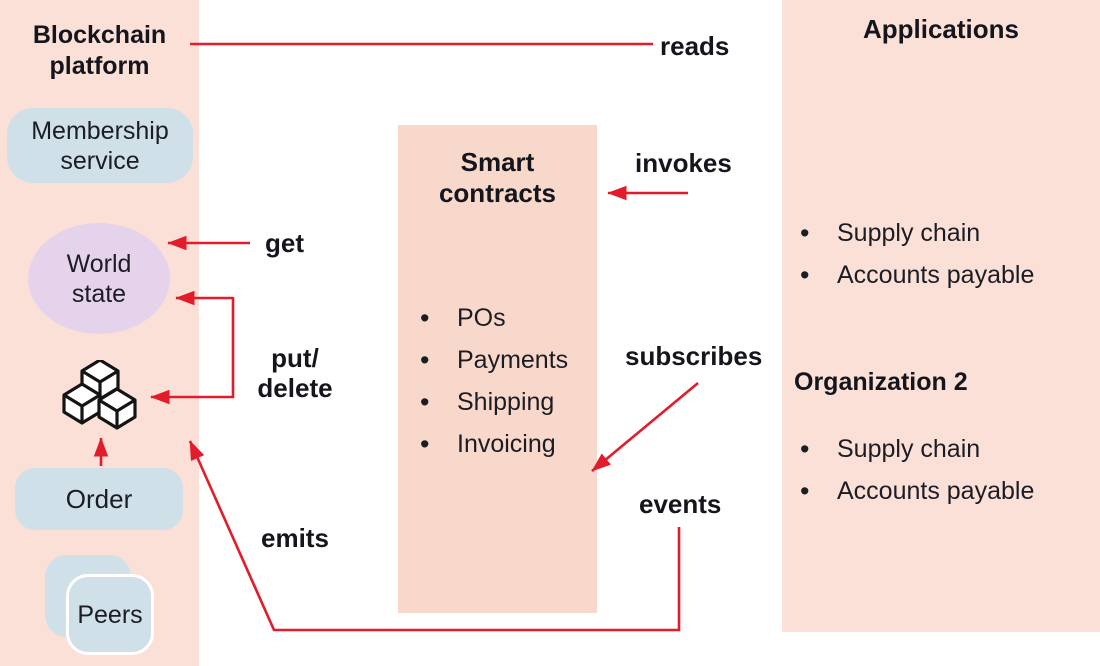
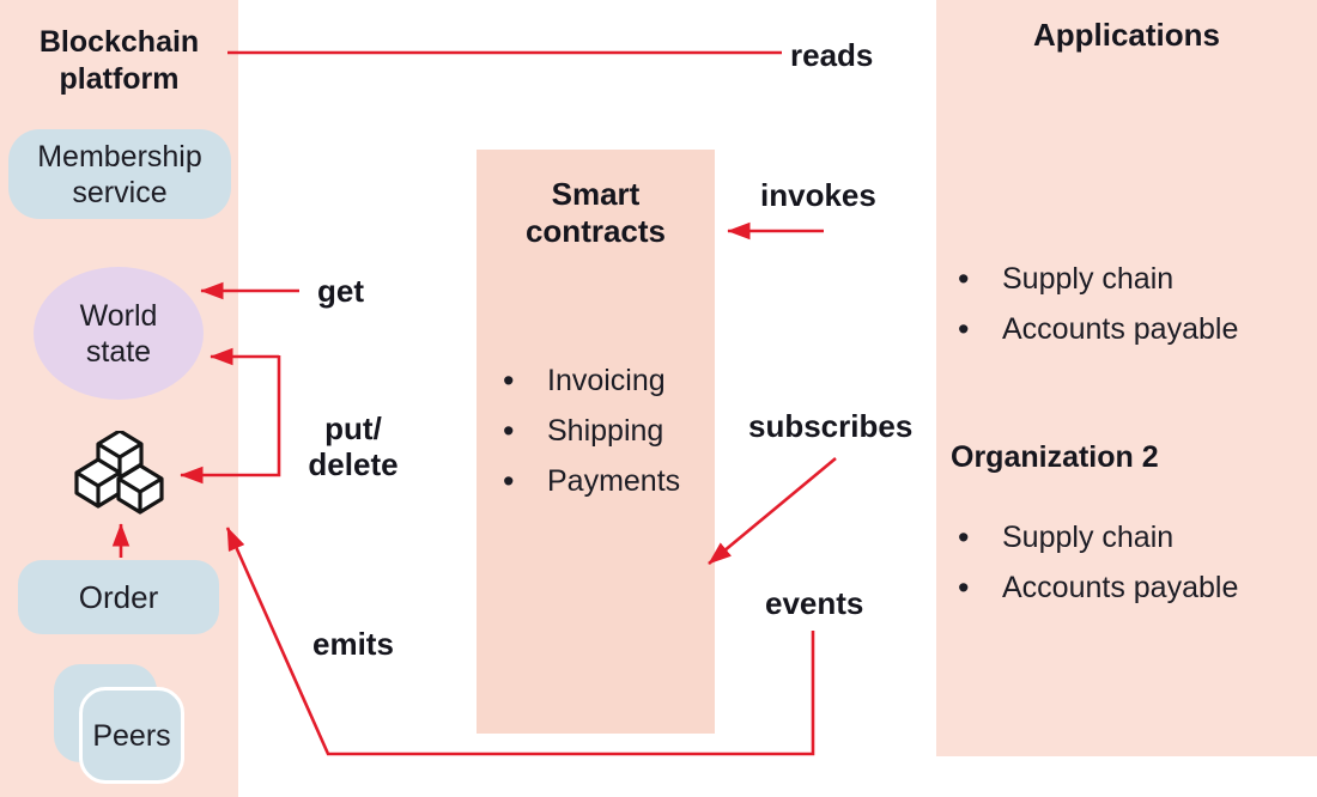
  Blockchain platform
  Membership service
  World state
  Order
  Peers
  Smart contracts
- POs
- Payments
+ Invoicing
  Shipping
- Invoicing
+ Payments
  Applications
  Supply chain
  Accounts payable
  Organization 2
  Supply chain
  Accounts payable
  reads
  invokes
  get
  put/
  delete
  subscribes
  events
  emits
